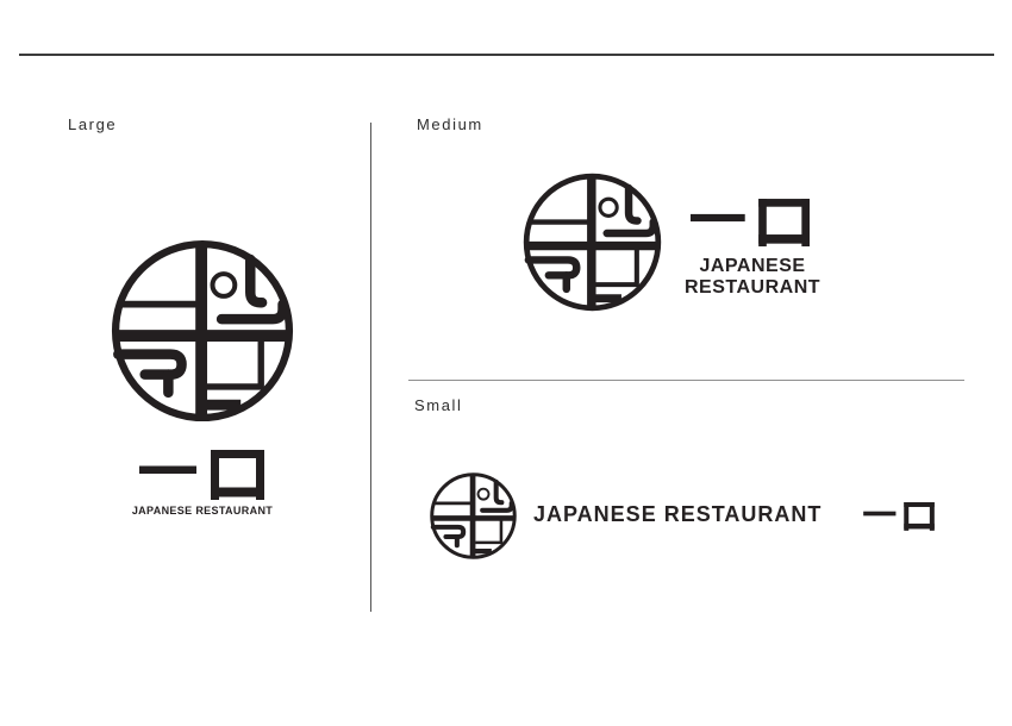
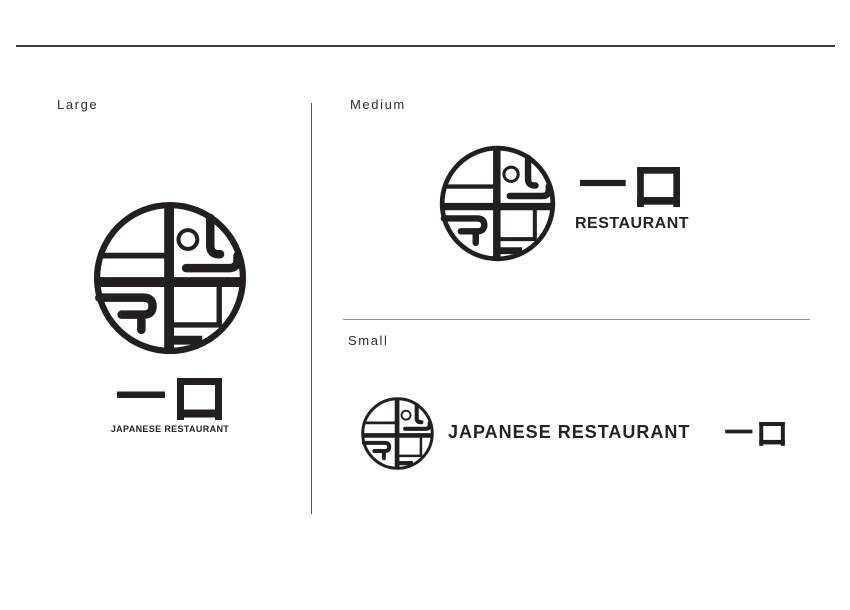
  Large
  JAPANESE RESTAURANT
  Medium
- JAPANESE
  RESTAURANT
  Small
  JAPANESE RESTAURANT
